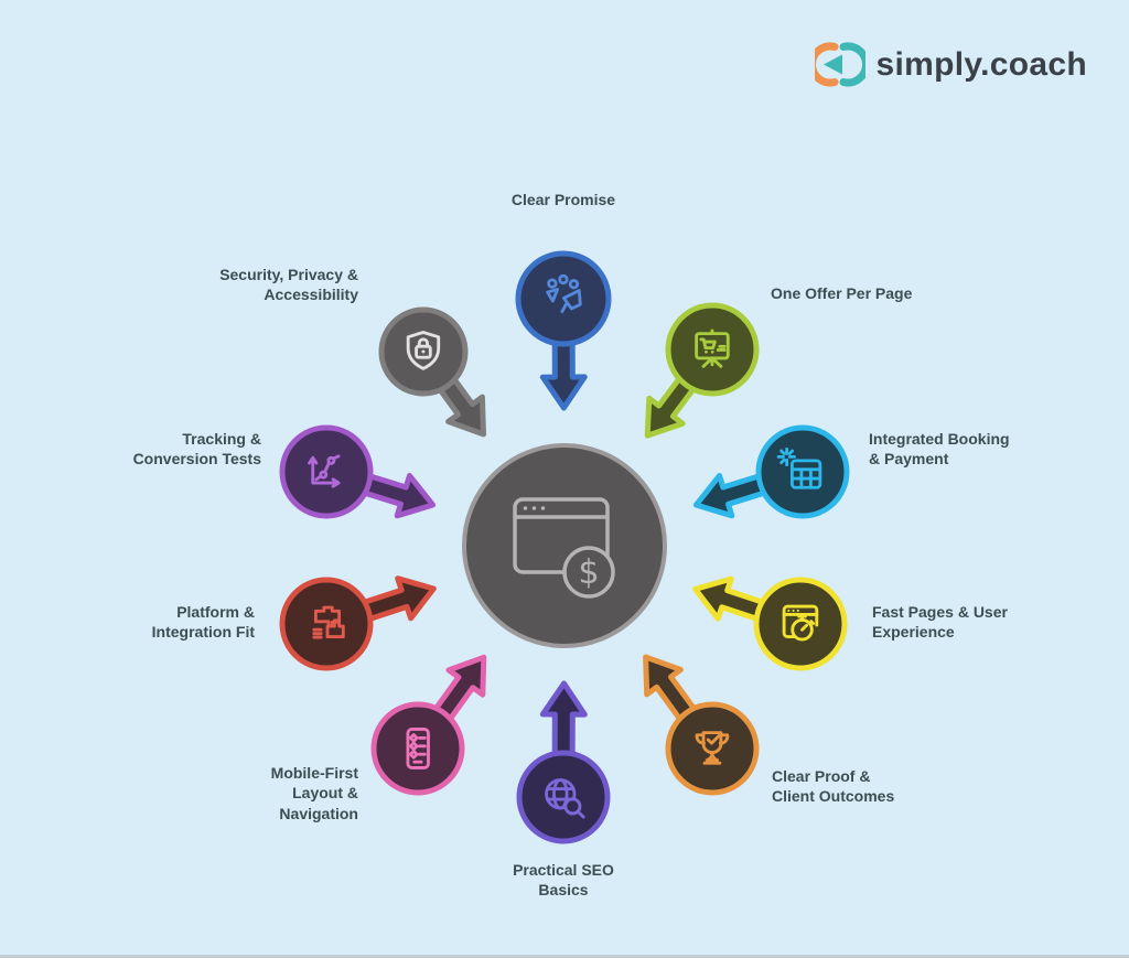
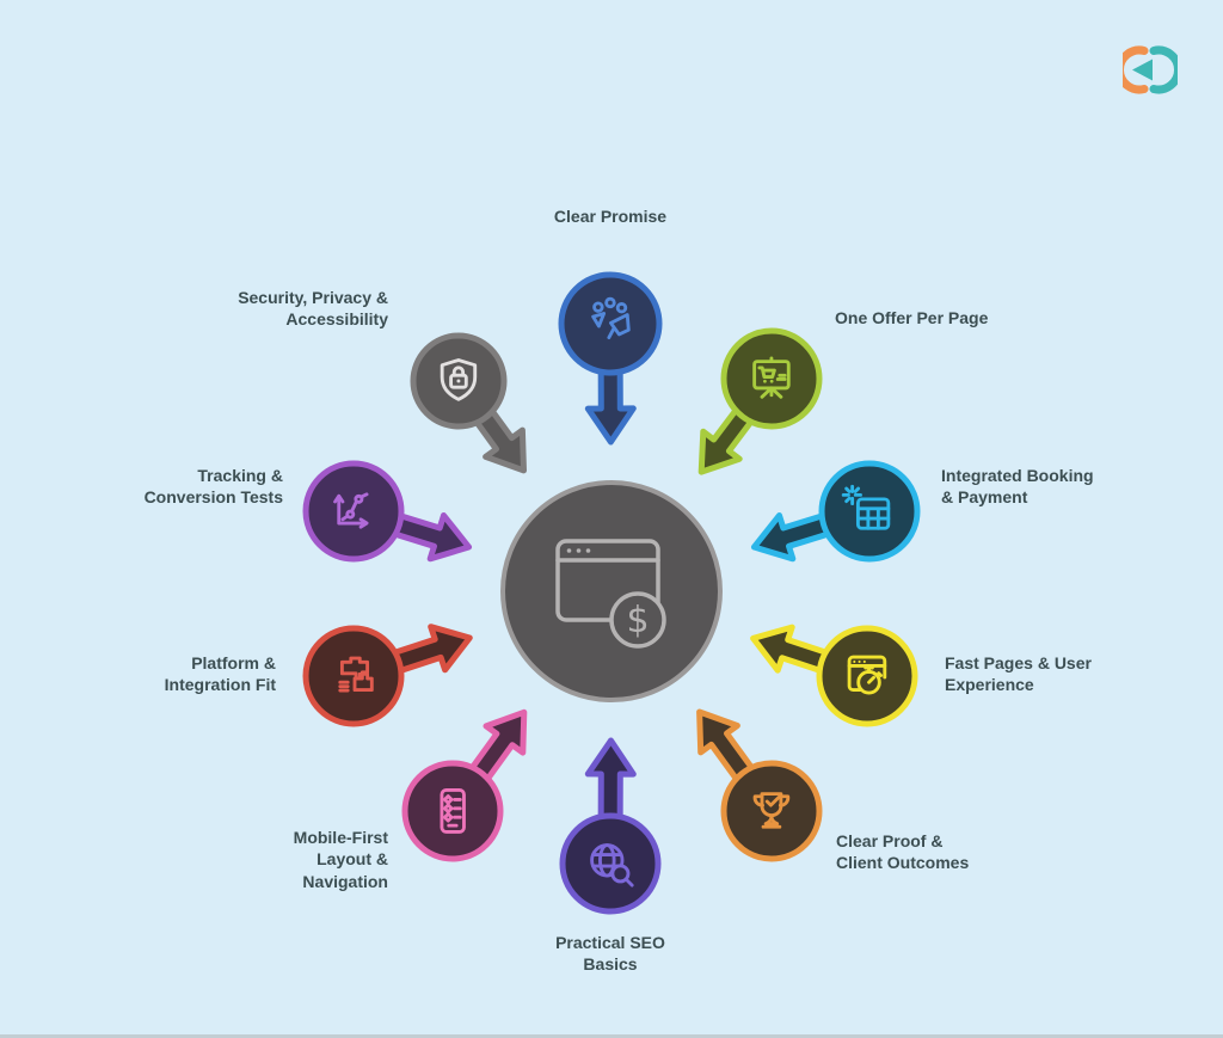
- simply.coach
  $
  Clear Promise
  One Offer Per Page
  Integrated Booking
  & Payment
  Fast Pages & User
  Experience
  Clear Proof &
  Client Outcomes
  Practical SEO
  Basics
  Mobile-First
  Layout &
  Navigation
  Platform &
  Integration Fit
  Tracking &
  Conversion Tests
  Security, Privacy &
  Accessibility
